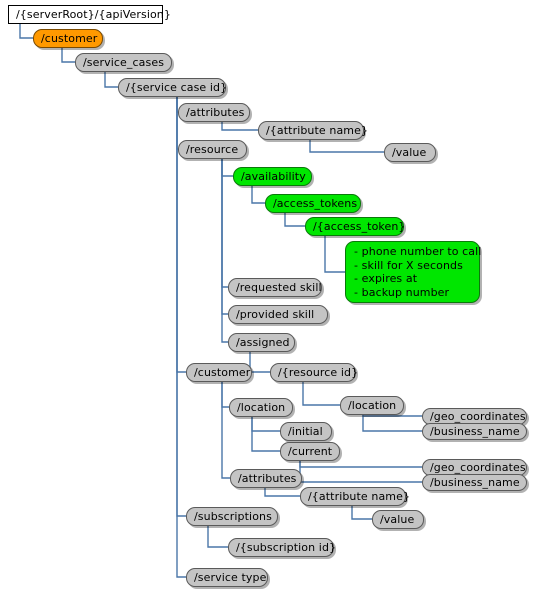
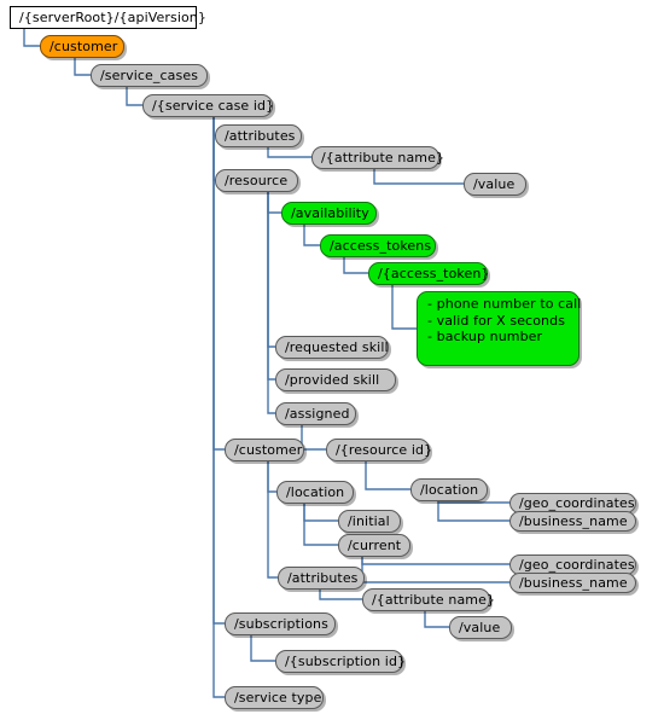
  /{serverRoot}/{apiVersion}
  /customer
  /service_cases
  /{service case id}
  /attributes
  /{attribute name}
  /value
  /resource
  /availability
  /access_tokens
  /{access_token}
  /requested skill
  /provided skill
  /assigned
  /customer
  /{resource id}
  /location
  /location
  /geo_coordinates
  /business_name
  /initial
  /current
  /geo_coordinates
  /business_name
  /attributes
  /{attribute name}
  /value
  /subscriptions
  /{subscription id}
  /service type
  - phone number to call
- - skill for X seconds
+ - valid for X seconds
- - expires at
  - backup number
